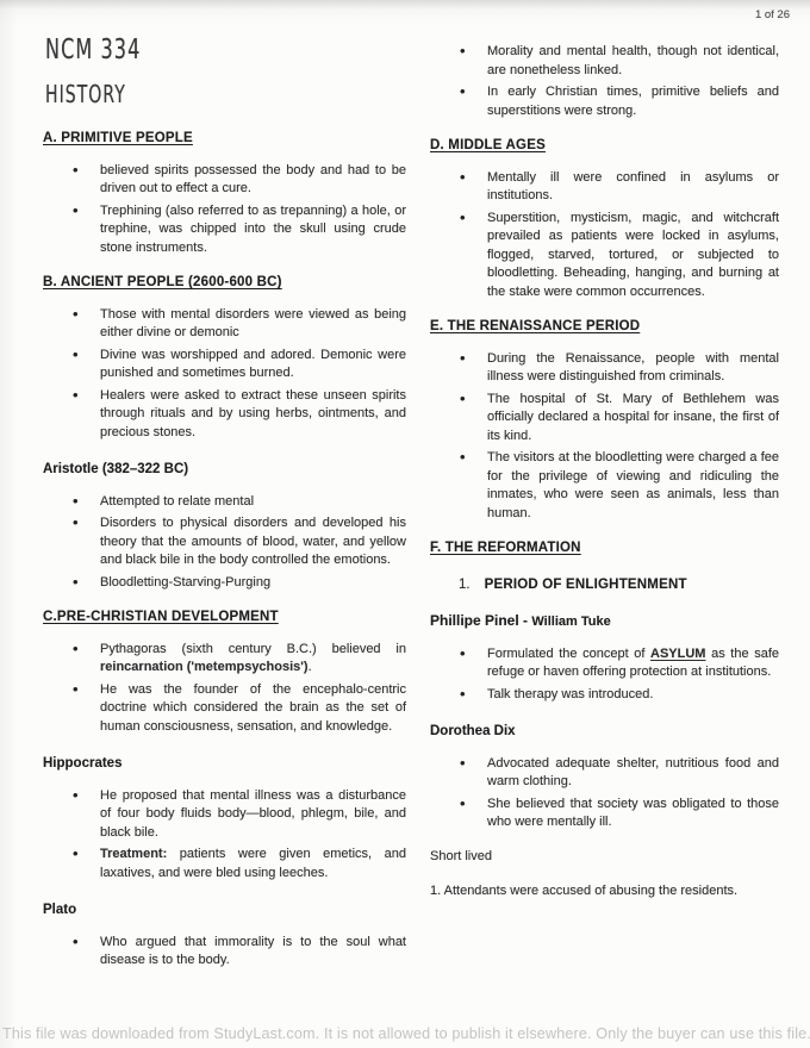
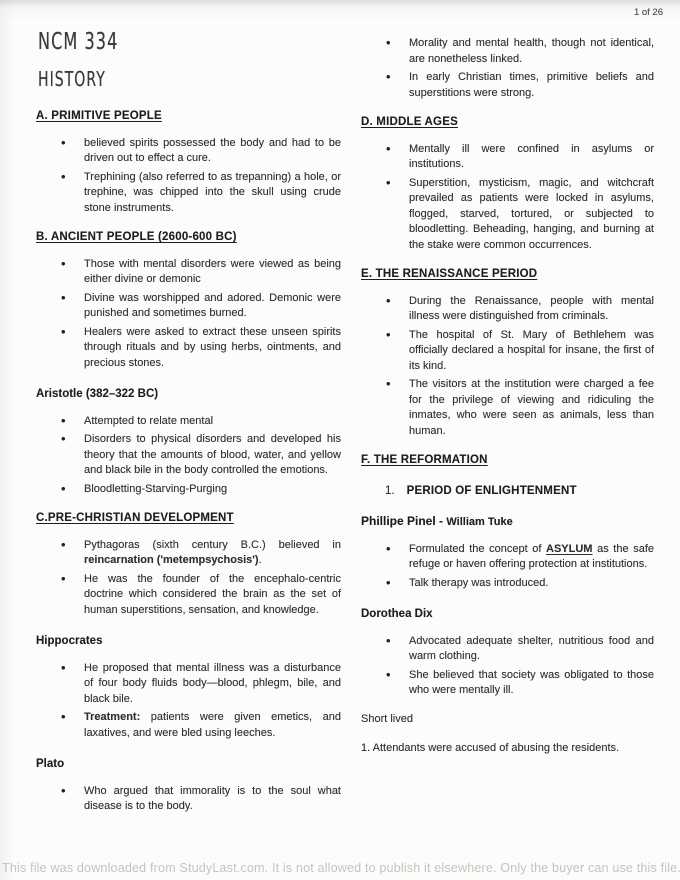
  1 of 26
  NCM 334
  HISTORY
  A. PRIMITIVE PEOPLE
  believed spirits possessed the body and had to be driven out to effect a cure.
  Trephining (also referred to as trepanning) a hole, or trephine, was chipped into the skull using crude stone instruments.
  B. ANCIENT PEOPLE (2600-600 BC)
  Those with mental disorders were viewed as being either divine or demonic
  Divine was worshipped and adored. Demonic were punished and sometimes burned.
  Healers were asked to extract these unseen spirits through rituals and by using herbs, ointments, and precious stones.
  Aristotle (382–322 BC)
  Attempted to relate mental
  Disorders to physical disorders and developed his theory that the amounts of blood, water, and yellow and black bile in the body controlled the emotions.
  Bloodletting-Starving-Purging
  C.PRE-CHRISTIAN DEVELOPMENT
  Pythagoras (sixth century B.C.) believed in reincarnation ('metempsychosis').
- He was the founder of the encephalo-centric doctrine which considered the brain as the set of human consciousness, sensation, and knowledge.
+ He was the founder of the encephalo-centric doctrine which considered the brain as the set of human superstitions, sensation, and knowledge.
  Hippocrates
  He proposed that mental illness was a disturbance of four body fluids body—blood, phlegm, bile, and black bile.
  Treatment: patients were given emetics, and laxatives, and were bled using leeches.
  Plato
  Who argued that immorality is to the soul what disease is to the body.
  Morality and mental health, though not identical, are nonetheless linked.
  In early Christian times, primitive beliefs and superstitions were strong.
  D. MIDDLE AGES
  Mentally ill were confined in asylums or institutions.
  Superstition, mysticism, magic, and witchcraft prevailed as patients were locked in asylums, flogged, starved, tortured, or subjected to bloodletting. Beheading, hanging, and burning at the stake were common occurrences.
  E. THE RENAISSANCE PERIOD
  During the Renaissance, people with mental illness were distinguished from criminals.
  The hospital of St. Mary of Bethlehem was officially declared a hospital for insane, the first of its kind.
- The visitors at the bloodletting were charged a fee for the privilege of viewing and ridiculing the inmates, who were seen as animals, less than human.
+ The visitors at the institution were charged a fee for the privilege of viewing and ridiculing the inmates, who were seen as animals, less than human.
  F. THE REFORMATION
  1.
  PERIOD OF ENLIGHTENMENT
  Phillipe Pinel - William Tuke
  Formulated the concept of ASYLUM as the safe refuge or haven offering protection at institutions.
  Talk therapy was introduced.
  Dorothea Dix
  Advocated adequate shelter, nutritious food and warm clothing.
  She believed that society was obligated to those who were mentally ill.
  Short lived
  1. Attendants were accused of abusing the residents.
  This file was downloaded from StudyLast.com. It is not allowed to publish it elsewhere. Only the buyer can use this file.
